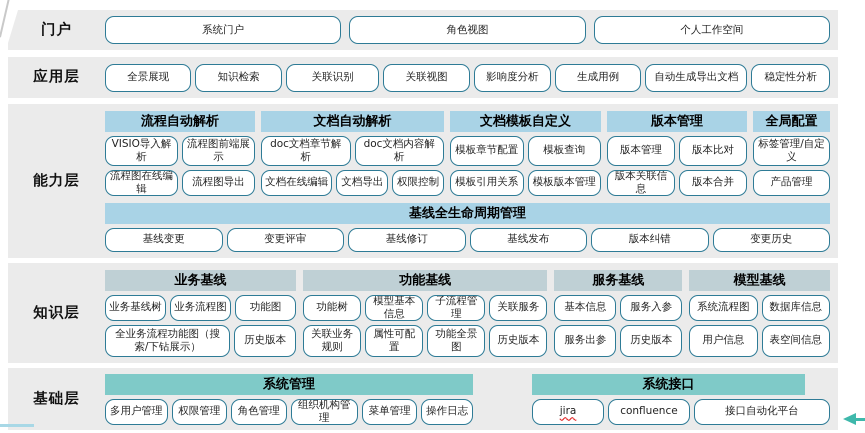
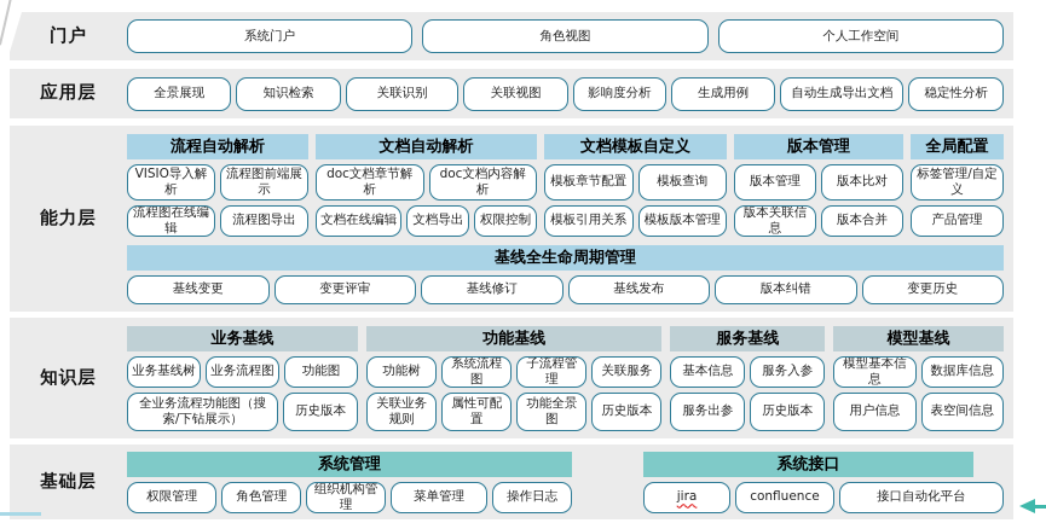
  门户
  系统门户
  角色视图
  个人工作空间
  应用层
  全景展现
  知识检索
  关联识别
  关联视图
  影响度分析
  生成用例
  自动生成导出文档
  稳定性分析
  能力层
  流程自动解析
  VISIO导入解析
  流程图前端展示
  流程图在线编辑
  流程图导出
  文档自动解析
  doc文档章节解析
  doc文档内容解析
  文档在线编辑
  文档导出
  权限控制
  文档模板自定义
  模板章节配置
  模板查询
  模板引用关系
  模板版本管理
  版本管理
  版本管理
  版本比对
  版本关联信息
  版本合并
  全局配置
  标签管理/自定义
  产品管理
  基线全生命周期管理
  基线变更
  变更评审
  基线修订
  基线发布
  版本纠错
  变更历史
  知识层
  业务基线
  业务基线树
  业务流程图
  功能图
  全业务流程功能图（搜索/下钻展示）
  历史版本
  功能基线
  功能树
- 模型基本信息
+ 系统流程图
  子流程管理
  关联服务
  关联业务规则
  属性可配置
  功能全景图
  历史版本
  服务基线
  基本信息
  服务入参
  服务出参
  历史版本
  模型基线
- 系统流程图
+ 模型基本信息
  数据库信息
  用户信息
  表空间信息
  基础层
  系统管理
- 多用户管理
  权限管理
  角色管理
  组织机构管理
  菜单管理
  操作日志
  系统接口
  jira
  confluence
  接口自动化平台
